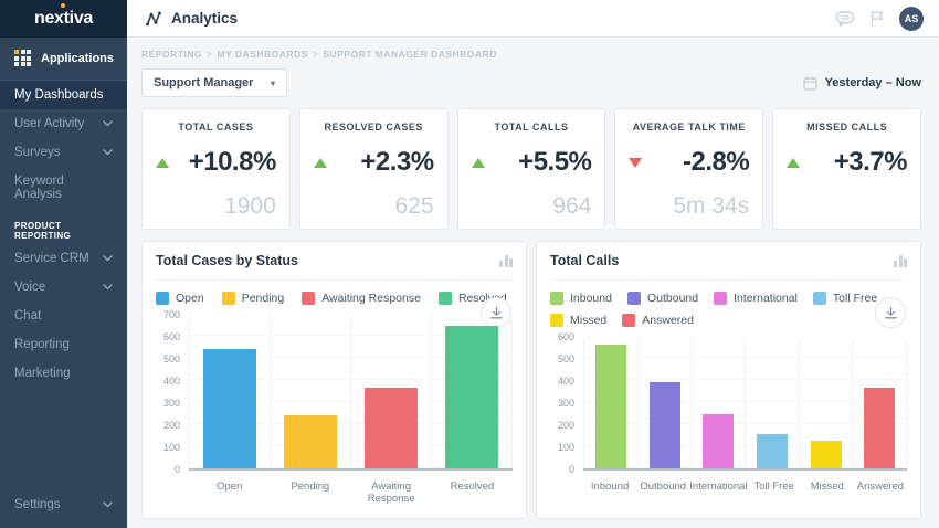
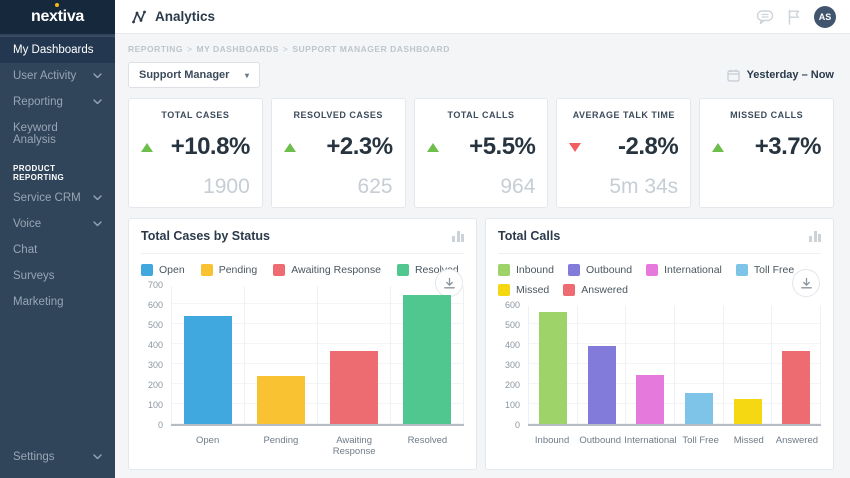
  nextiva
- Applications
  My Dashboards
  User Activity
- Surveys
+ Reporting
  Keyword Analysis
  PRODUCT REPORTING
  Service CRM
  Voice
  Chat
- Reporting
+ Surveys
  Marketing
  Settings
  Analytics
  AS
  REPORTING > MY DASHBOARDS > SUPPORT MANAGER DASHBOARD
  Support Manager
  ▾
  Yesterday – Now
  TOTAL CASES
  +10.8%
  1900
  RESOLVED CASES
  +2.3%
  625
  TOTAL CALLS
  +5.5%
  964
  AVERAGE TALK TIME
  -2.8%
  5m 34s
  MISSED CALLS
  +3.7%
  Total Cases by Status
  Open
  Pending
  Awaiting Response
  0
  100
  200
  300
  400
  500
  600
  700
  Open
  Pending
  Awaiting Response
  Resolved
  Total Calls
  Inbound
  Outbound
  International
  Toll Free
  Missed
  Answered
  0
  100
  200
  300
  400
  500
  600
  Inbound
  Outbound
  International
  Toll Free
  Missed
  Answered
